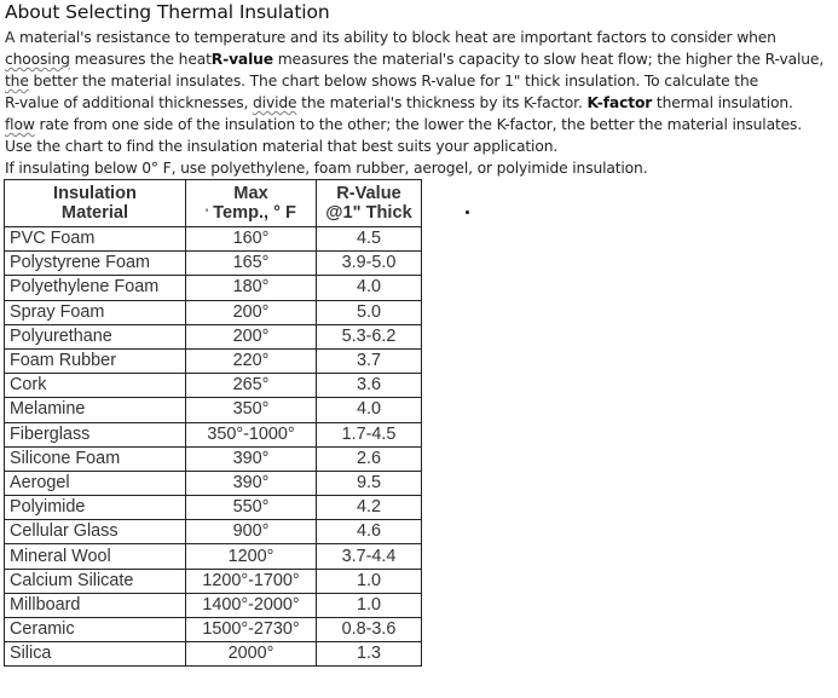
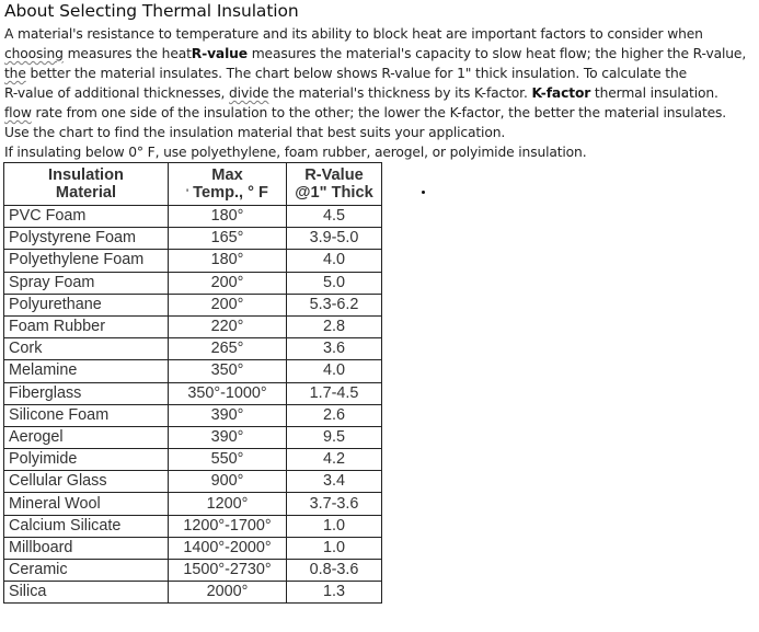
  About Selecting Thermal Insulation
  A material's resistance to temperature and its ability to block heat are important factors to consider when
  choosing measures the heatR-value measures the material's capacity to slow heat flow; the higher the R-value,
  the better the material insulates. The chart below shows R-value for 1" thick insulation. To calculate the
  R-value of additional thicknesses, divide the material's thickness by its K-factor. K-factor thermal insulation.
  flow rate from one side of the insulation to the other; the lower the K-factor, the better the material insulates.
  Use the chart to find the insulation material that best suits your application.
  If insulating below 0° F, use polyethylene, foam rubber, aerogel, or polyimide insulation.
  Insulation Material	Max ' Temp., ° F	R-Value @1" Thick
- PVC Foam	160°	4.5
+ PVC Foam	180°	4.5
  Polystyrene Foam	165°	3.9-5.0
  Polyethylene Foam	180°	4.0
  Spray Foam	200°	5.0
  Polyurethane	200°	5.3-6.2
- Foam Rubber	220°	3.7
+ Foam Rubber	220°	2.8
  Cork	265°	3.6
  Melamine	350°	4.0
  Fiberglass	350°-1000°	1.7-4.5
  Silicone Foam	390°	2.6
  Aerogel	390°	9.5
  Polyimide	550°	4.2
- Cellular Glass	900°	4.6
+ Cellular Glass	900°	3.4
- Mineral Wool	1200°	3.7-4.4
+ Mineral Wool	1200°	3.7-3.6
  Calcium Silicate	1200°-1700°	1.0
  Millboard	1400°-2000°	1.0
  Ceramic	1500°-2730°	0.8-3.6
  Silica	2000°	1.3
